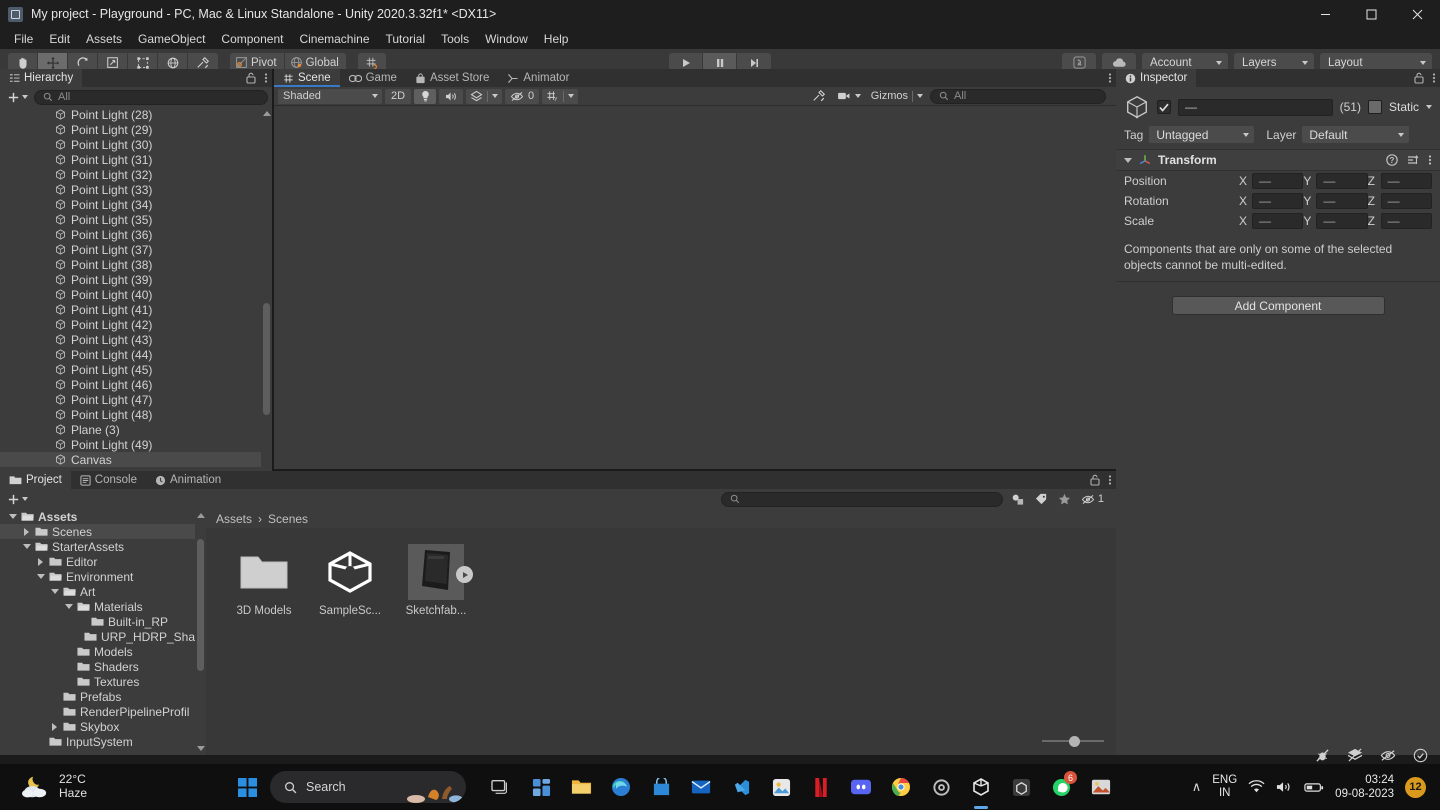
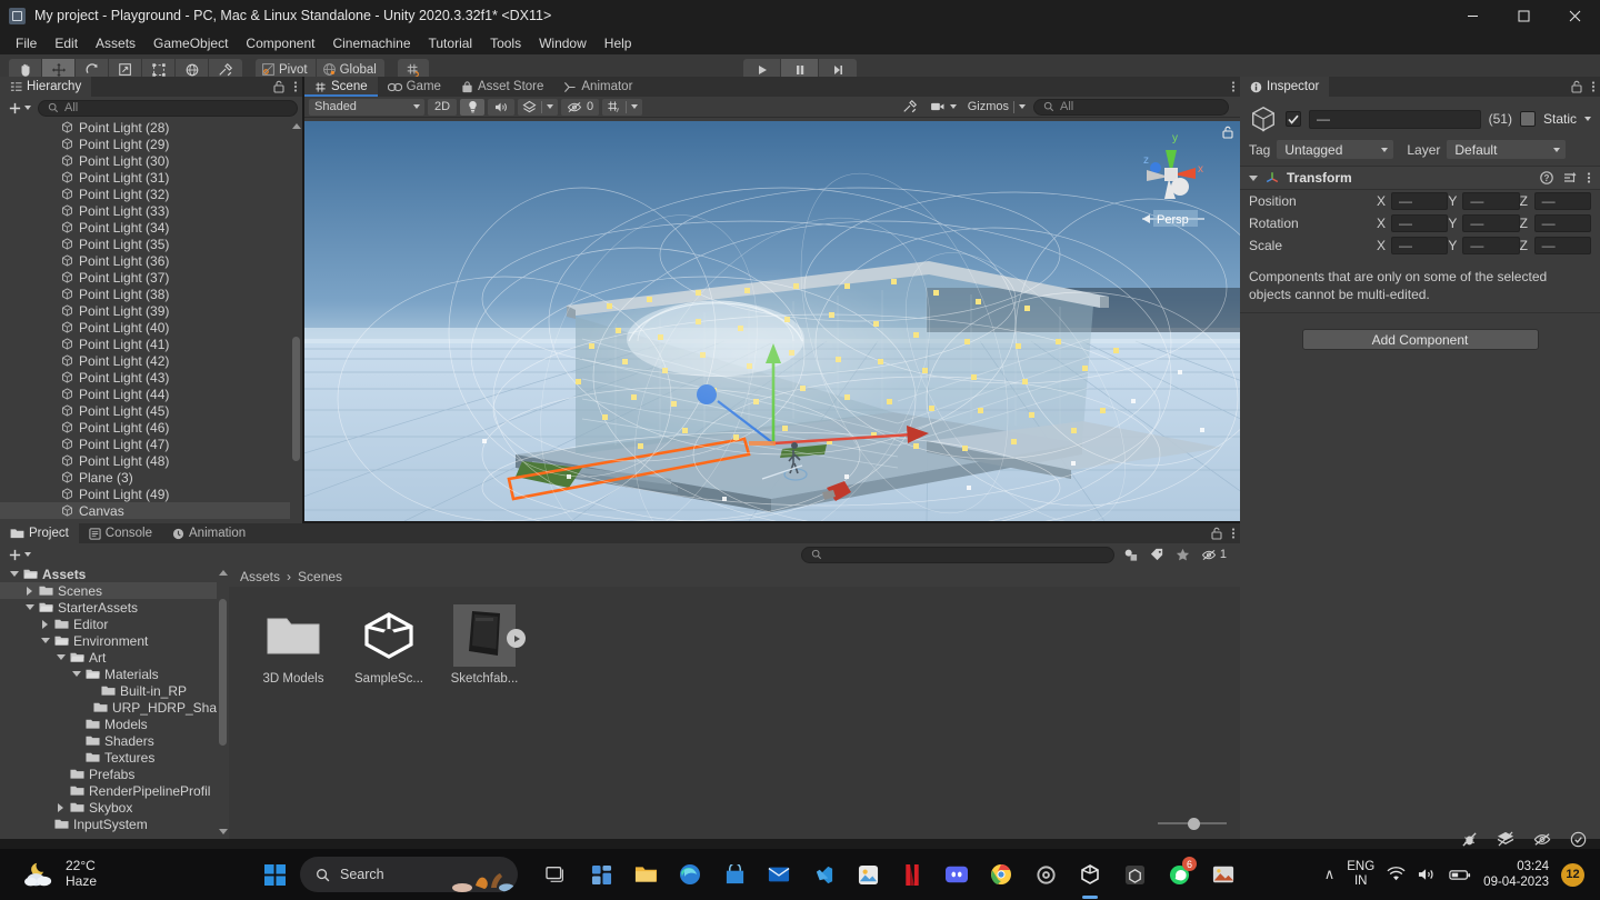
  My project - Playground - PC, Mac & Linux Standalone - Unity 2020.3.32f1* <DX11>
  File
  Edit
  Assets
  GameObject
  Component
  Cinemachine
  Tutorial
  Tools
  Window
  Help
  Pivot
  Global
- Account
- Layers
- Layout
  Hierarchy
  All
  Point Light (28)
  Point Light (29)
  Point Light (30)
  Point Light (31)
  Point Light (32)
  Point Light (33)
  Point Light (34)
  Point Light (35)
  Point Light (36)
  Point Light (37)
  Point Light (38)
  Point Light (39)
  Point Light (40)
  Point Light (41)
  Point Light (42)
  Point Light (43)
  Point Light (44)
  Point Light (45)
  Point Light (46)
  Point Light (47)
  Point Light (48)
  Plane (3)
  Point Light (49)
  Canvas
  Scene
  Game
  Asset Store
  Animator
  Shaded
  2D
  0
  Gizmos
  All
+ y
+ x
+ z
+ Persp
  Inspector
  —
  (51)
  Static
  Tag
  Untagged
  Layer
  Default
  Transform
  ?
  Position
  X
  —
  Y
  —
  Z
  —
  Rotation
  X
  —
  Y
  —
  Z
  —
  Scale
  X
  —
  Y
  —
  Z
  —
  Components that are only on some of the selected objects cannot be multi-edited.
  Add Component
  Project
  Console
  Animation
  1
  Assets
  Scenes
  StarterAssets
  Editor
  Environment
  Art
  Materials
  Built-in_RP
  URP_HDRP_Sha
  Models
  Shaders
  Textures
  Prefabs
  RenderPipelineProfil
  Skybox
  InputSystem
  Assets
  ›
  Scenes
  3D Models
  SampleSc...
  Sketchfab...
  22°C
  Haze
  Search
  6
  ∧
  ENG
  IN
  03:24
- 09-08-2023
+ 09-04-2023
  12
